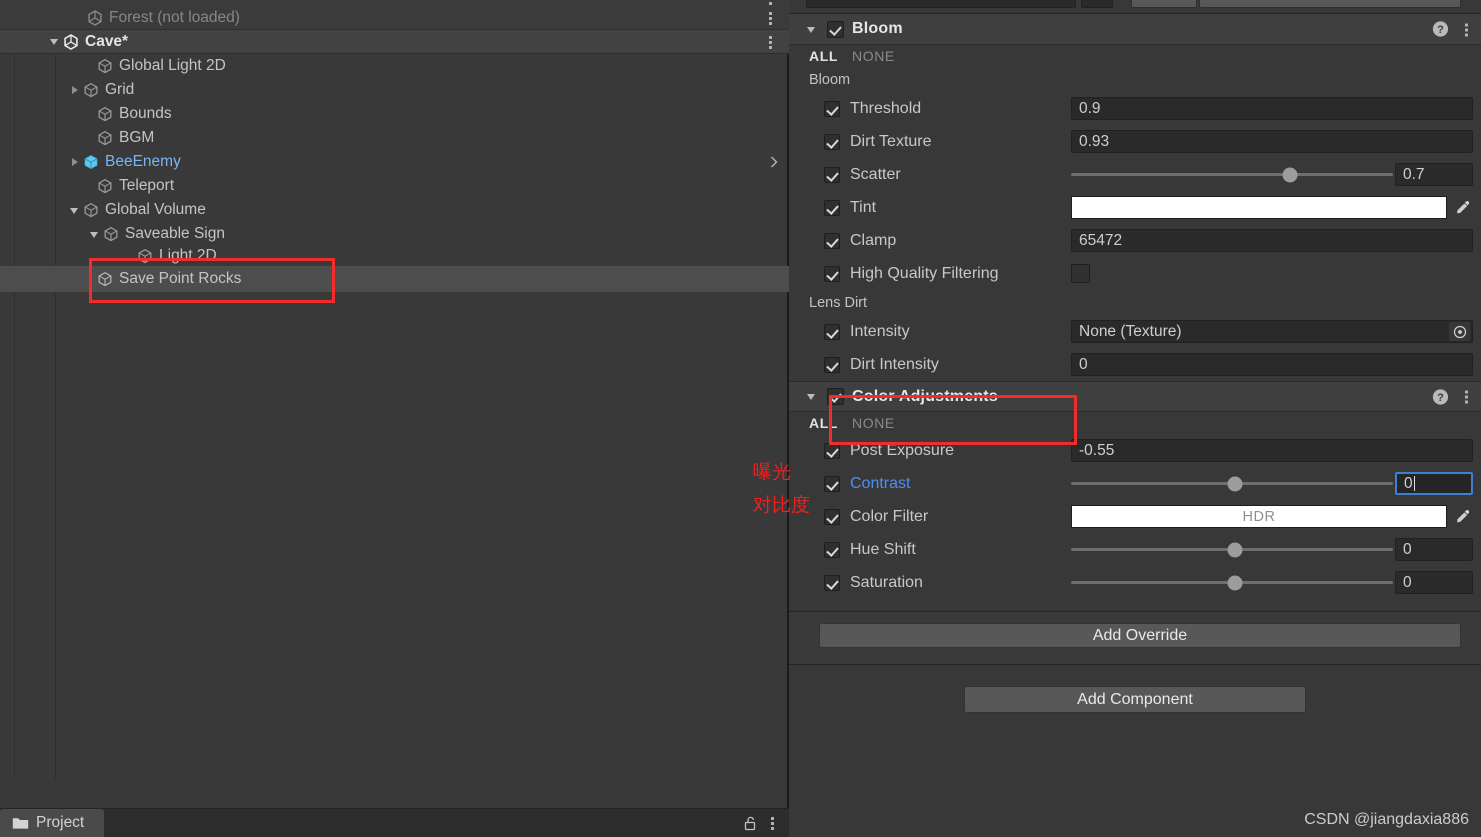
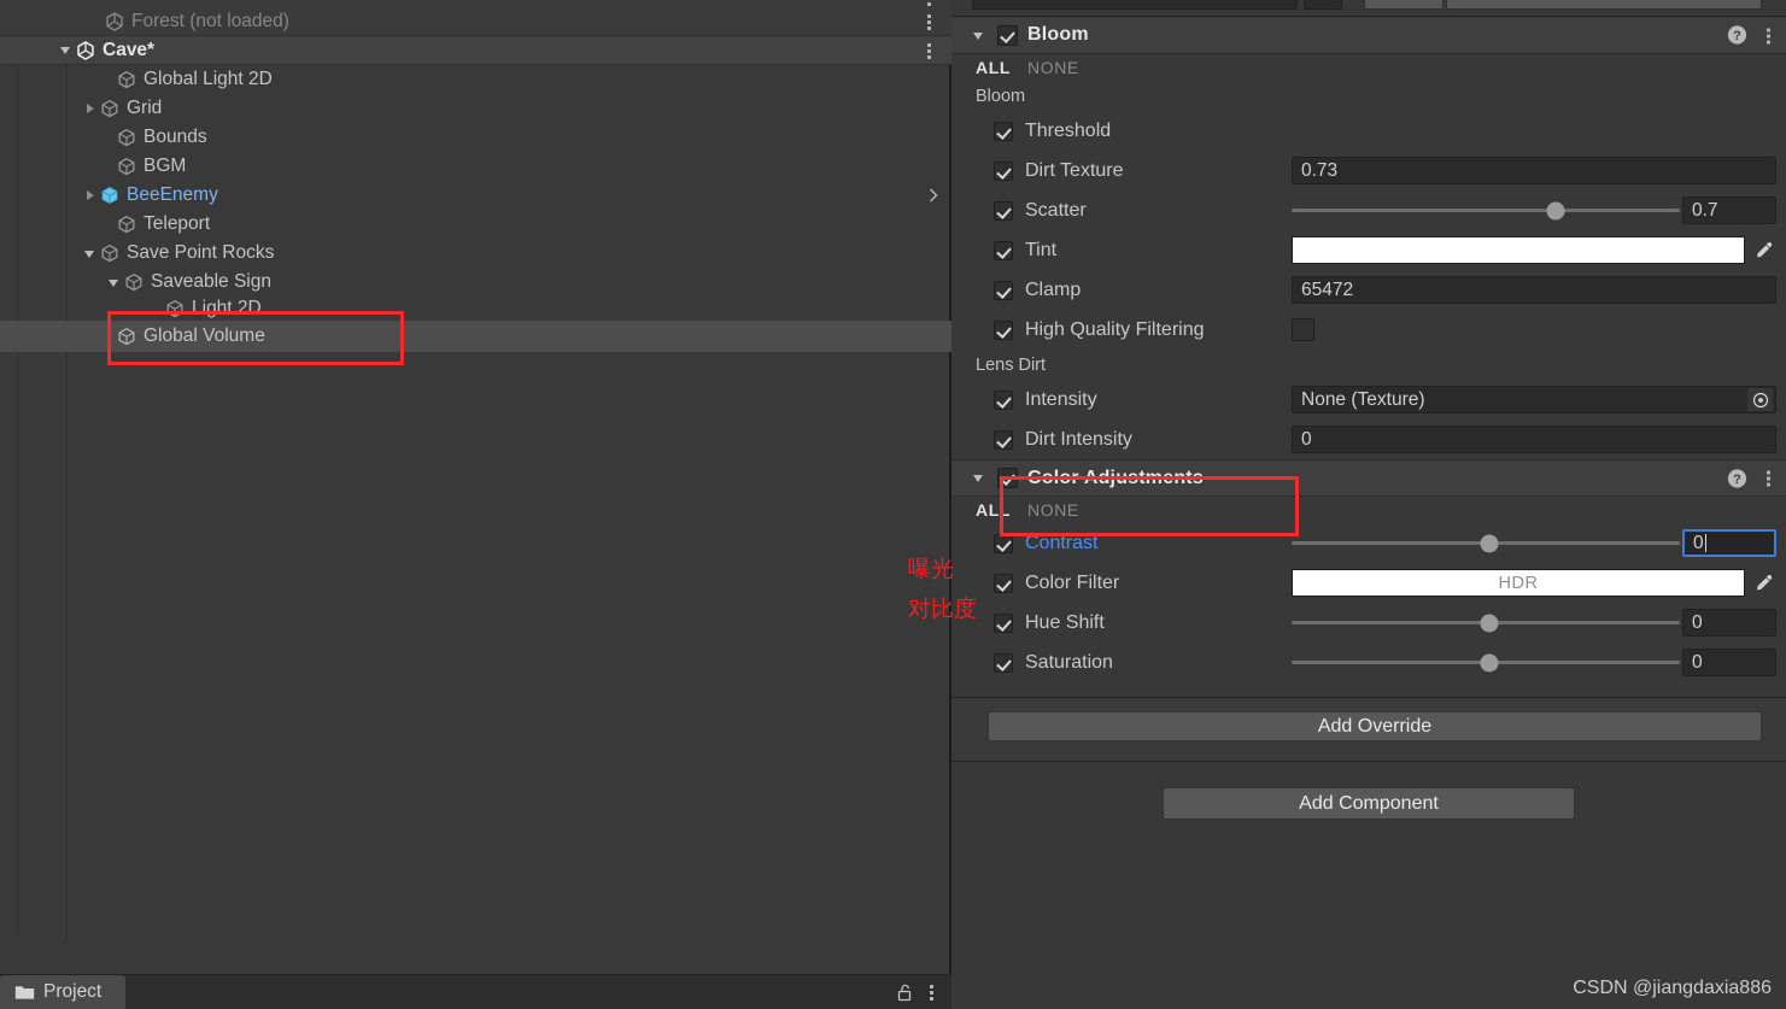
  Forest (not loaded)
  Cave*
  Global Light 2D
  Grid
  Bounds
  BGM
  BeeEnemy
  Teleport
- Global Volume
+ Save Point Rocks
  Saveable Sign
  Light 2D
- Save Point Rocks
+ Global Volume
  Project
  Bloom
  ?
  ALL
  NONE
  Bloom
  Threshold
- 0.9
  Dirt Texture
- 0.93
+ 0.73
  Scatter
  0.7
  Tint
  Clamp
  65472
  High Quality Filtering
  Lens Dirt
  Intensity
  None (Texture)
  Dirt Intensity
  0
  Color Adjustments
  ?
  ALL
  NONE
- Post Exposure
- -0.55
  Contrast
  0
  Color Filter
  HDR
  Hue Shift
  0
  Saturation
  0
  Add Override
  Add Component
  CSDN @jiangdaxia886
  曝光
  对比度
